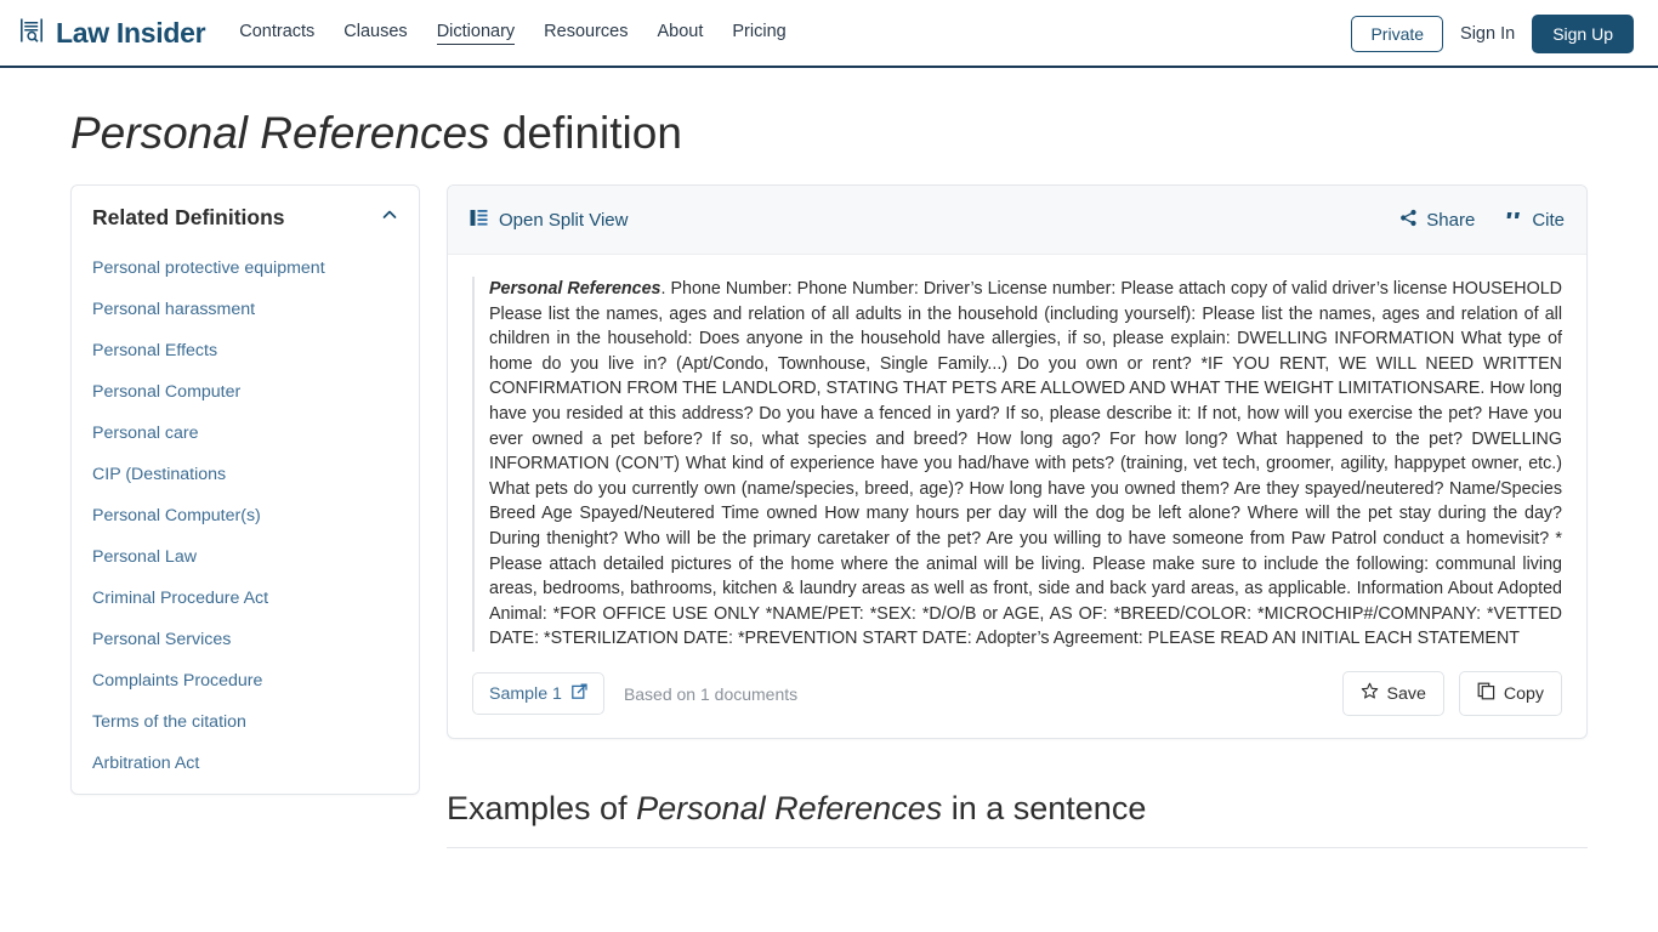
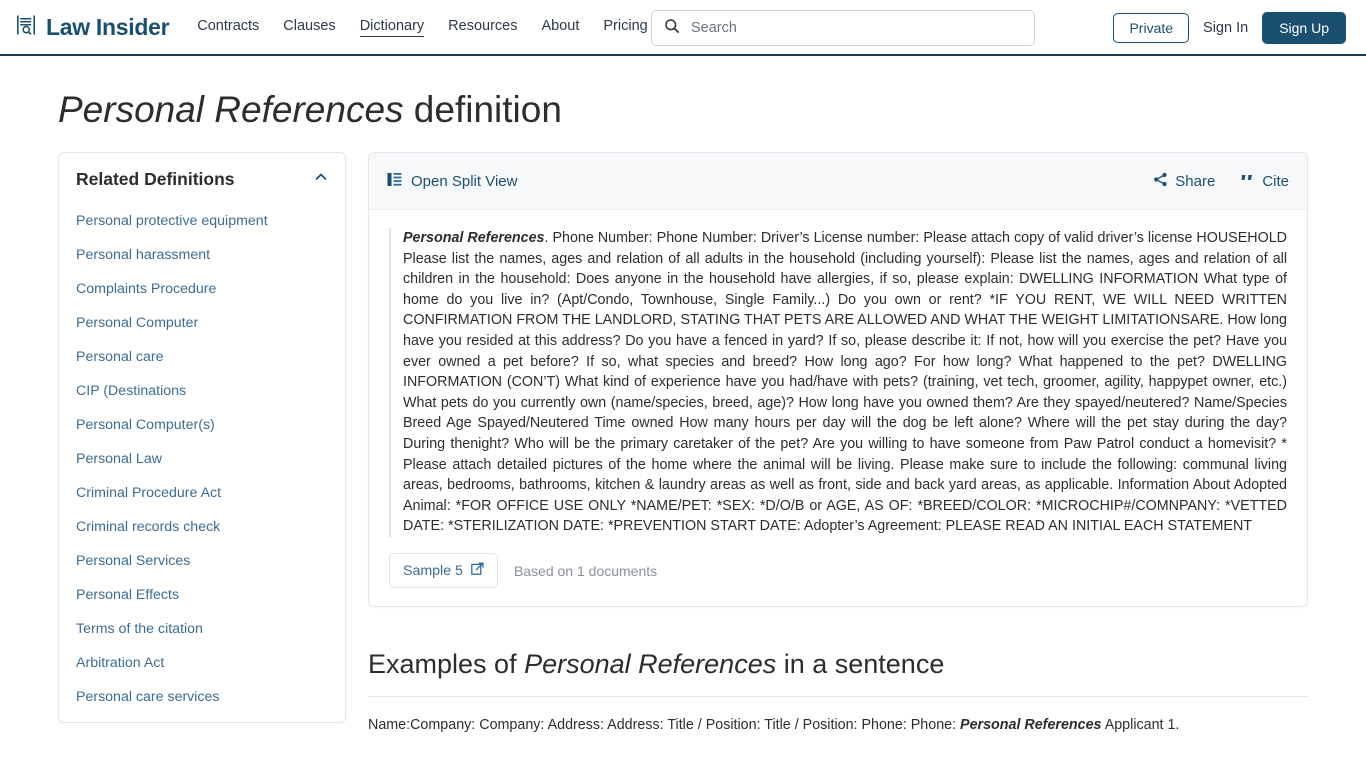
  Law Insider
  Contracts
  Clauses
  Dictionary
  Resources
  About
  Pricing
+ Search
  Private
  Sign In
  Sign Up
  Personal References definition
  Related Definitions
  Personal protective equipment
  Personal harassment
- Personal Effects
+ Complaints Procedure
  Personal Computer
  Personal care
  CIP (Destinations
  Personal Computer(s)
  Personal Law
  Criminal Procedure Act
+ Criminal records check
  Personal Services
- Complaints Procedure
+ Personal Effects
  Terms of the citation
  Arbitration Act
+ Personal care services
  Open Split View
  Share
  Cite
  Personal References. Phone Number: Phone Number: Driver’s License number: Please attach copy of valid driver’s license HOUSEHOLD Please list the names, ages and relation of all adults in the household (including yourself): Please list the names, ages and relation of all children in the household: Does anyone in the household have allergies, if so, please explain: DWELLING INFORMATION What type of home do you live in? (Apt/Condo, Townhouse, Single Family...) Do you own or rent? *IF YOU RENT, WE WILL NEED WRITTEN CONFIRMATION FROM THE LANDLORD, STATING THAT PETS ARE ALLOWED AND WHAT THE WEIGHT LIMITATIONSARE. How long have you resided at this address? Do you have a fenced in yard? If so, please describe it: If not, how will you exercise the pet? Have you ever owned a pet before? If so, what species and breed? How long ago? For how long? What happened to the pet? DWELLING INFORMATION (CON’T) What kind of experience have you had/have with pets? (training, vet tech, groomer, agility, happypet owner, etc.) What pets do you currently own (name/species, breed, age)? How long have you owned them? Are they spayed/neutered? Name/Species Breed Age Spayed/Neutered Time owned How many hours per day will the dog be left alone? Where will the pet stay during the day? During thenight? Who will be the primary caretaker of the pet? Are you willing to have someone from Paw Patrol conduct a homevisit? * Please attach detailed pictures of the home where the animal will be living. Please make sure to include the following: communal living areas, bedrooms, bathrooms, kitchen & laundry areas as well as front, side and back yard areas, as applicable. Information About Adopted Animal: *FOR OFFICE USE ONLY *NAME/PET: *SEX: *D/O/B or AGE, AS OF: *BREED/COLOR: *MICROCHIP#/COMNPANY: *VETTED DATE: *STERILIZATION DATE: *PREVENTION START DATE: Adopter’s Agreement: PLEASE READ AN INITIAL EACH STATEMENT
- Sample 1
+ Sample 5
  Based on 1 documents
- Save
- Copy
  Examples of Personal References in a sentence
+ Name:Company: Company: Address: Address: Title / Position: Title / Position: Phone: Phone: Personal References Applicant 1.
